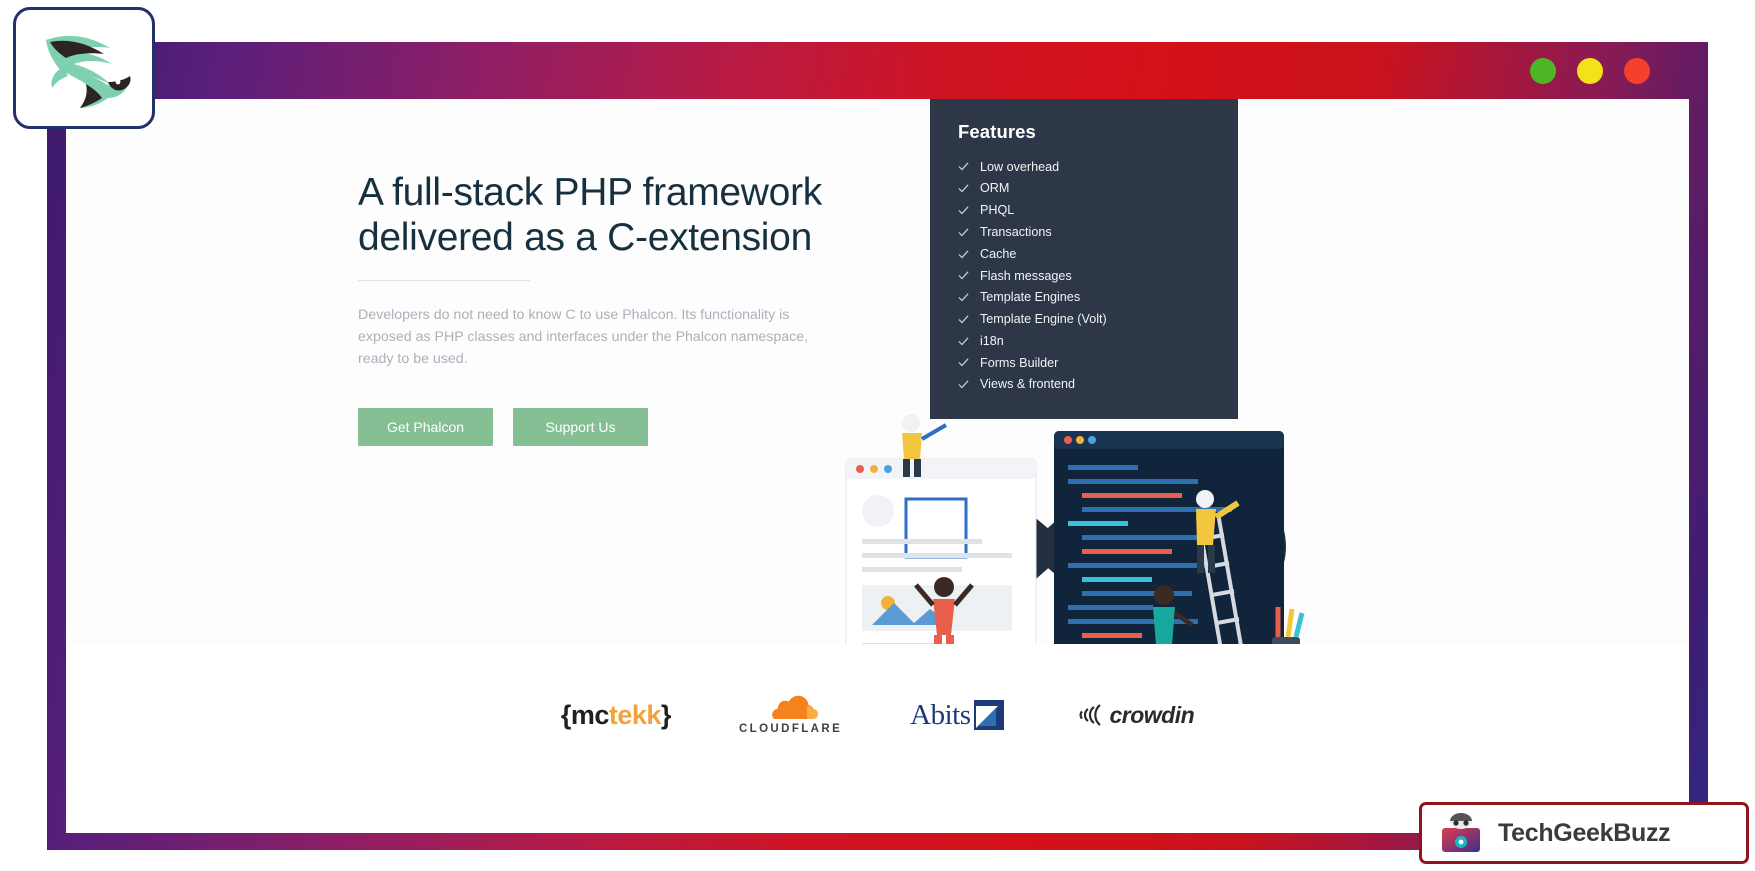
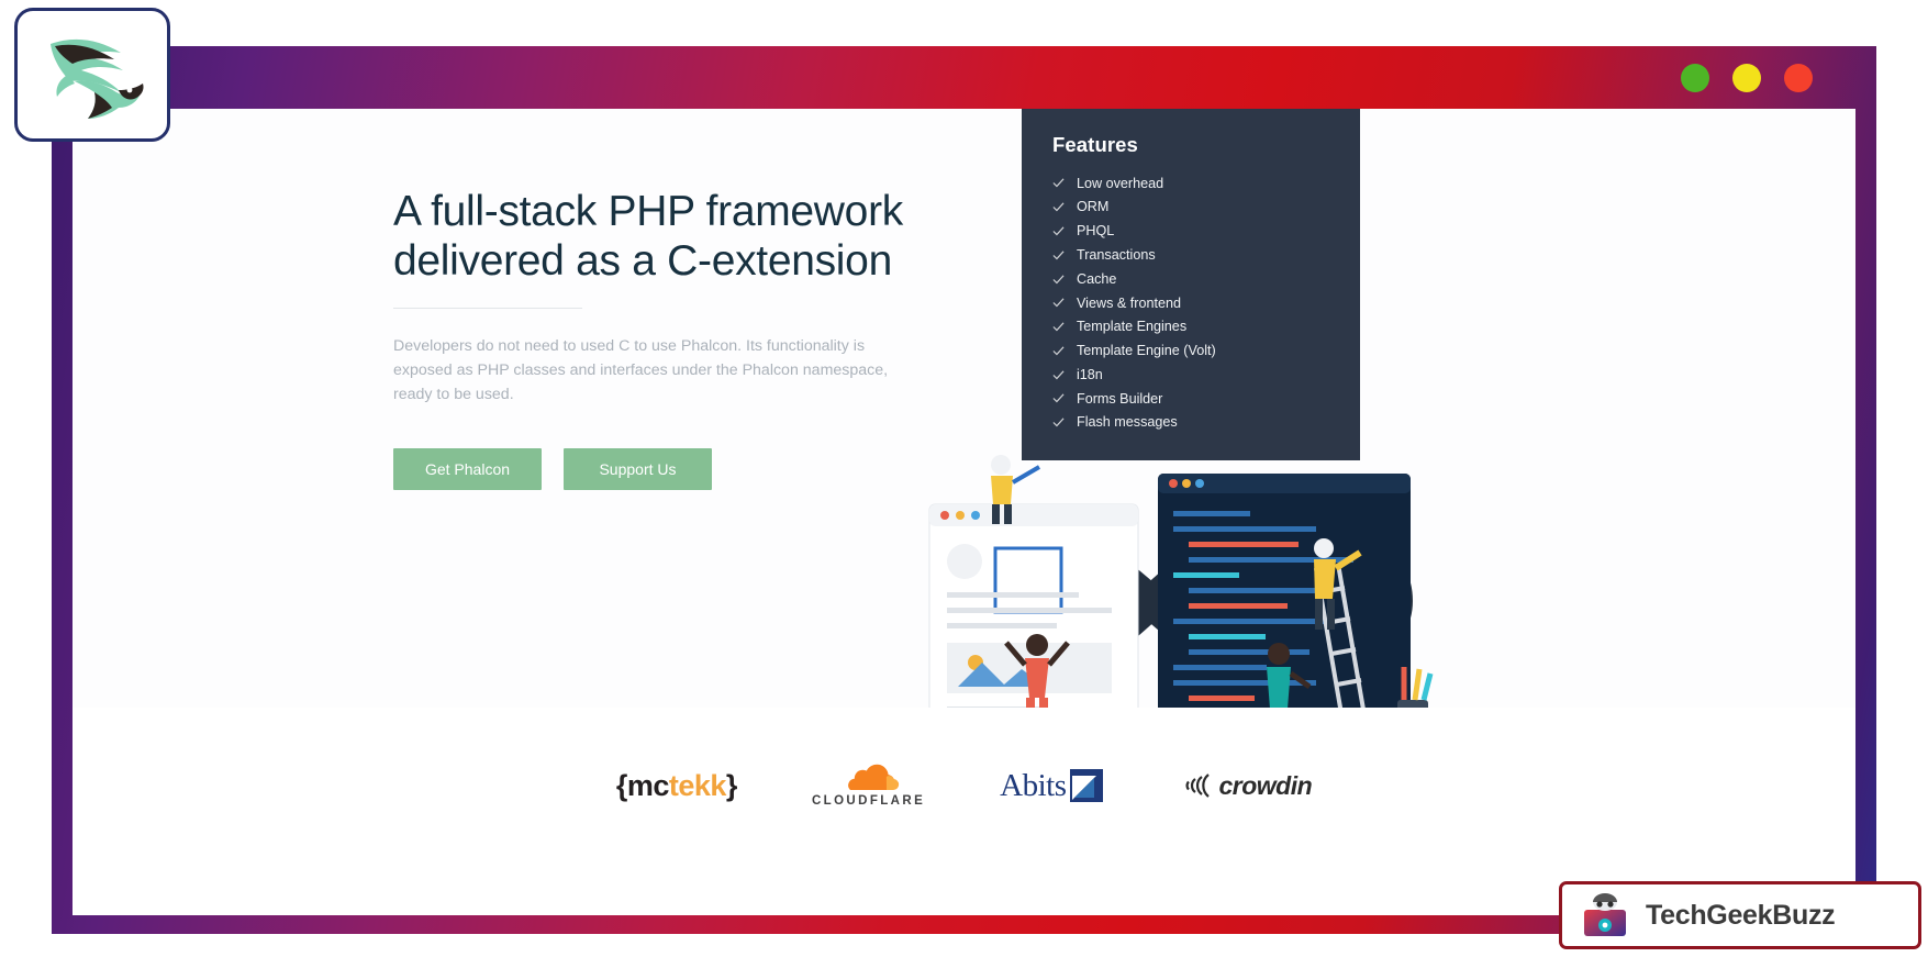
  A full-stack PHP framework
  delivered as a C-extension
- Developers do not need to know C to use Phalcon. Its functionality is exposed as PHP classes and interfaces under the Phalcon namespace, ready to be used.
+ Developers do not need to used C to use Phalcon. Its functionality is exposed as PHP classes and interfaces under the Phalcon namespace, ready to be used.
  Get Phalcon
  Support Us
  Features
  Low overhead
  ORM
  PHQL
  Transactions
  Cache
- Flash messages
+ Views & frontend
  Template Engines
  Template Engine (Volt)
  i18n
  Forms Builder
- Views & frontend
+ Flash messages
  {mctekk}
  CLOUDFLARE
  Abits
  crowdin
  TechGeekBuzz
